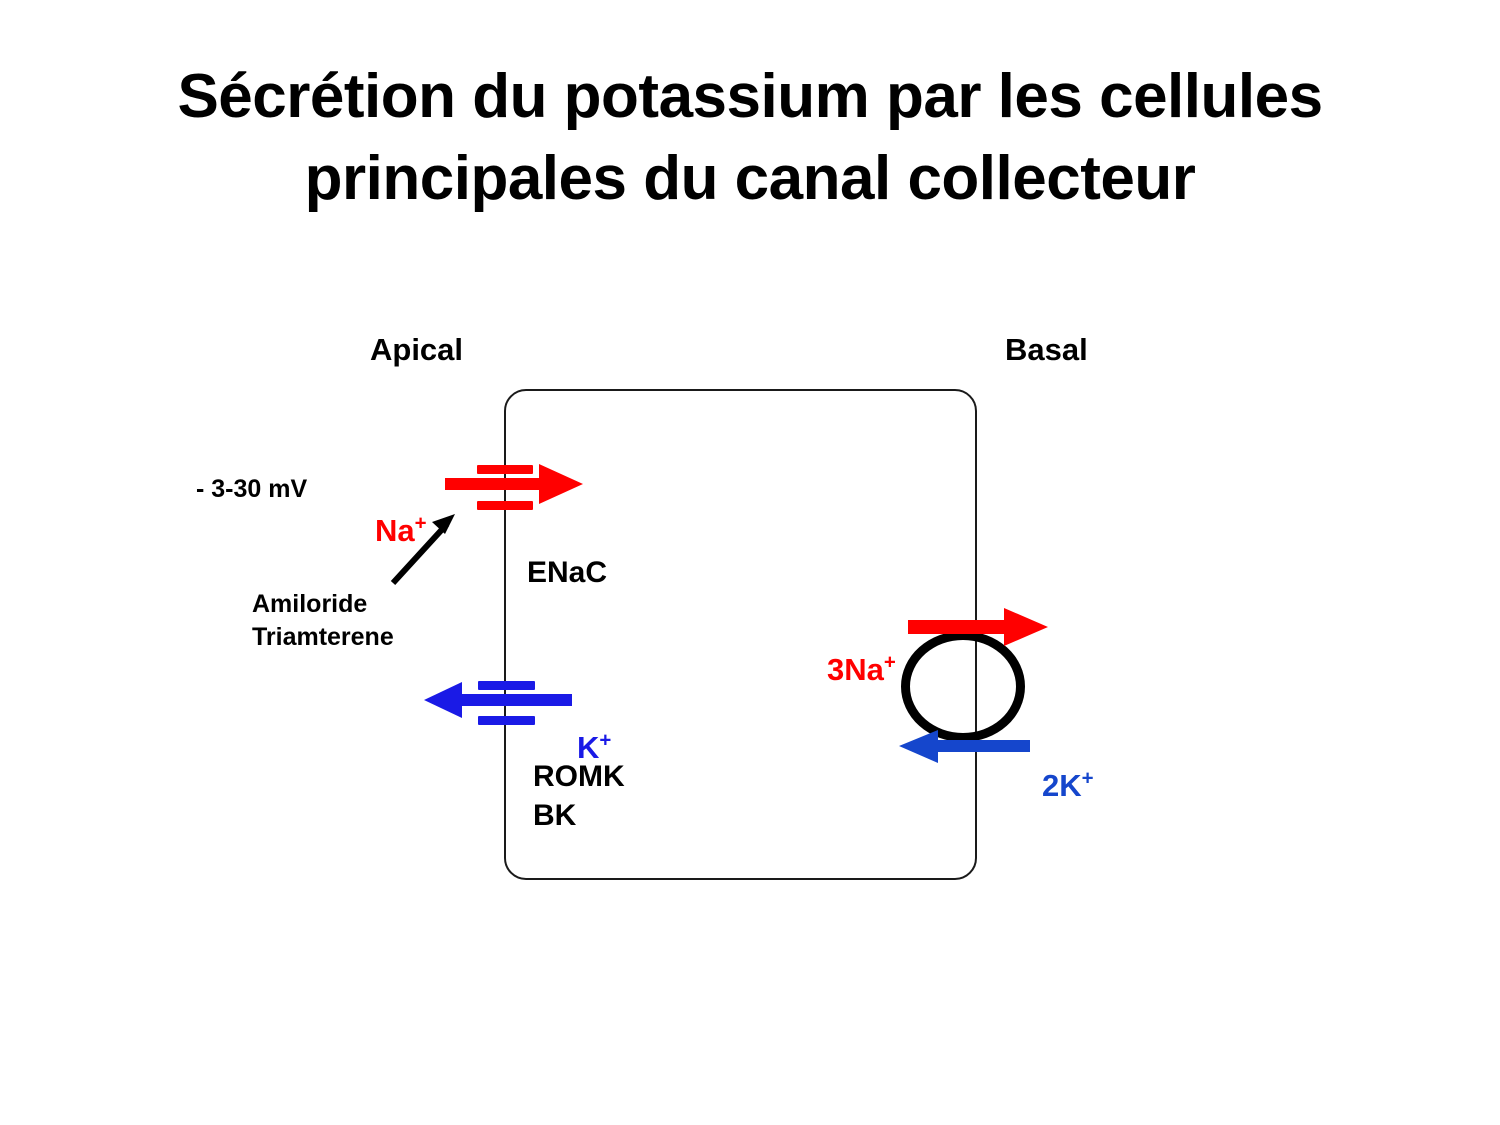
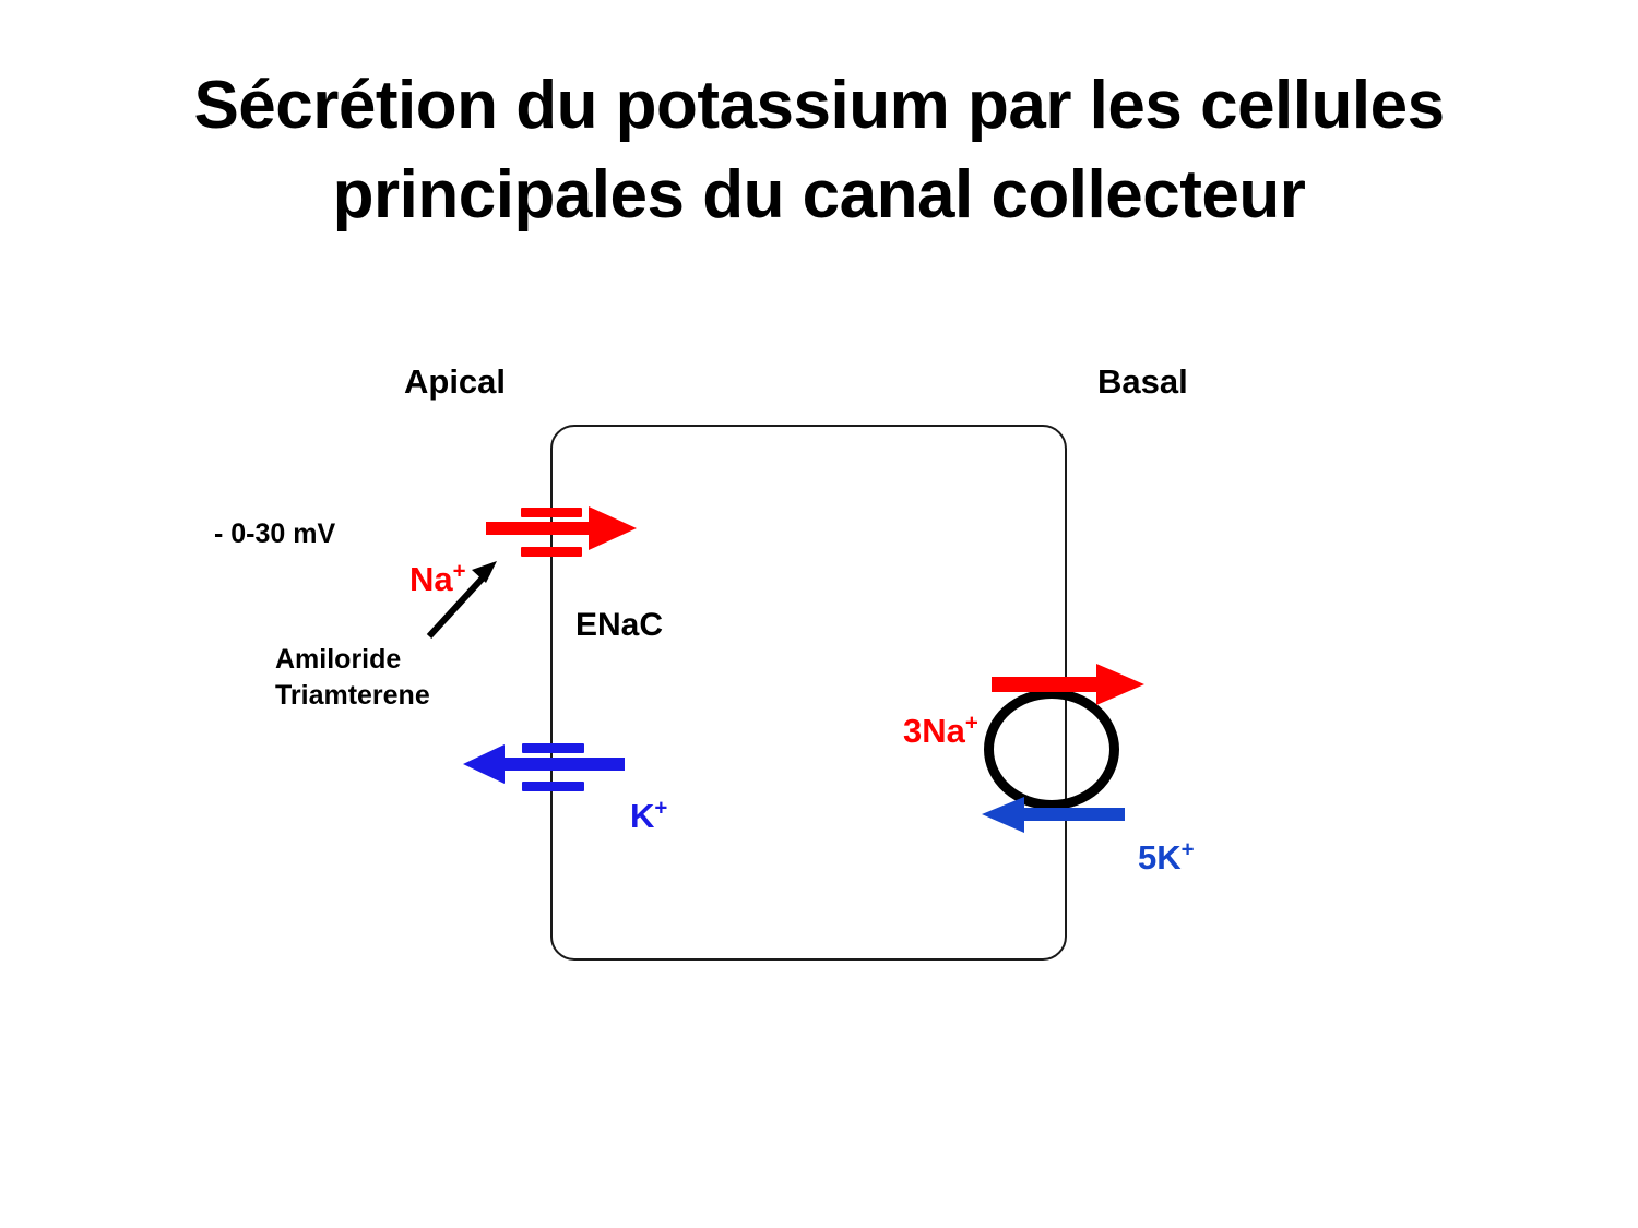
  Sécrétion du potassium par les cellules
  principales du canal collecteur
  Apical
  Basal
- - 3-30 mV
+ - 0-30 mV
  Amiloride
  Triamterene
  ENaC
  Na+
- ROMK
- BK
  K+
  3Na+
- 2K+
+ 5K+
